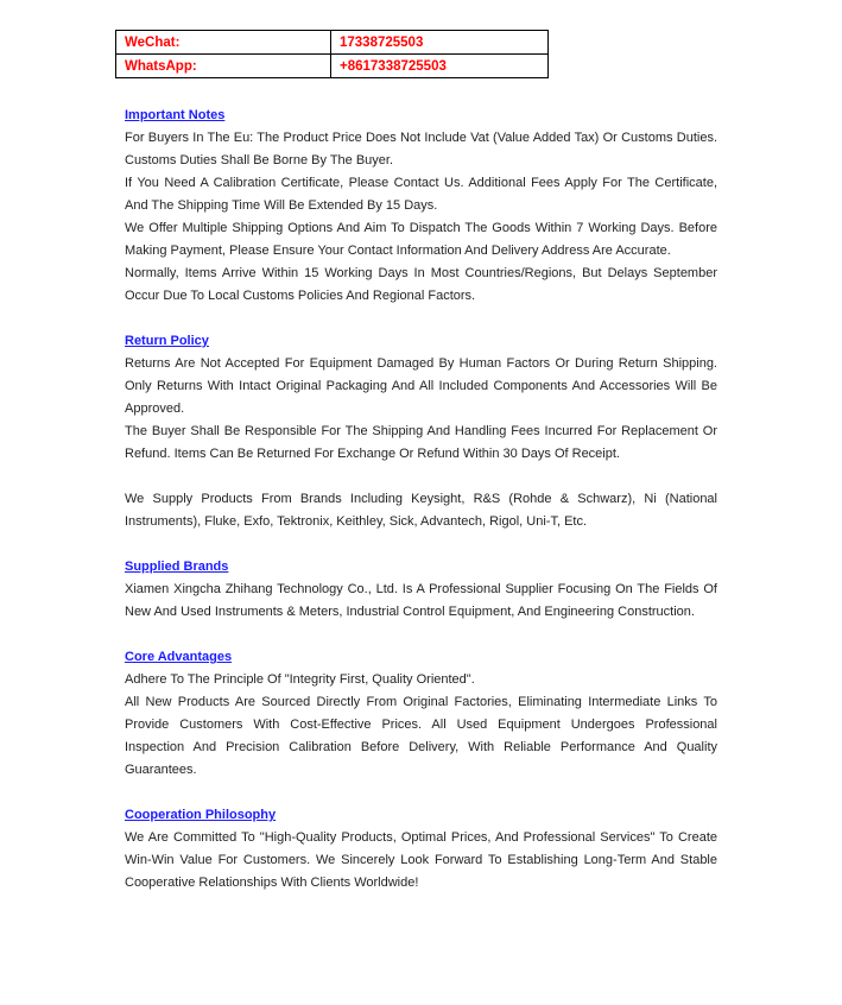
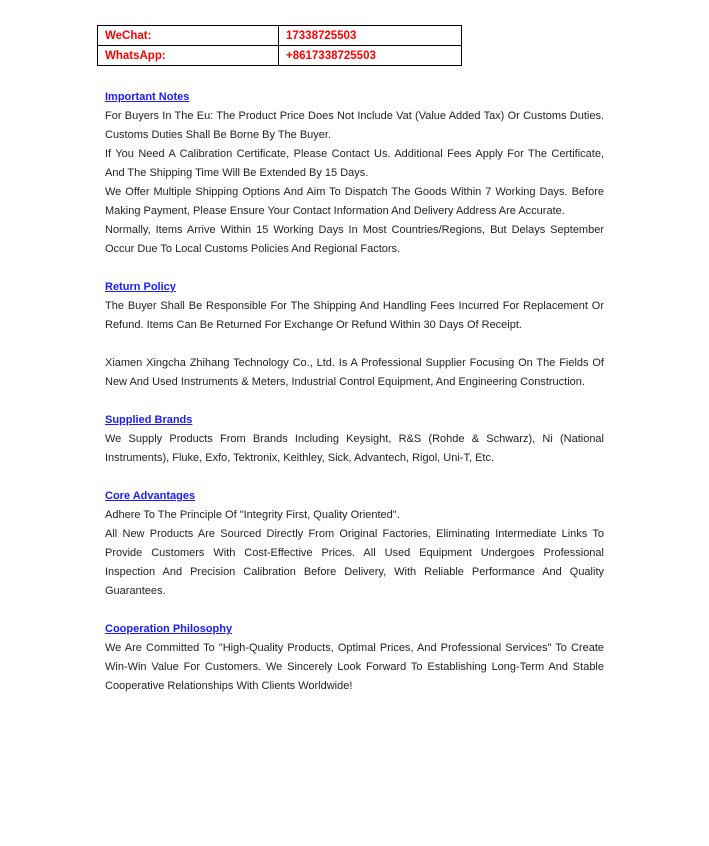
  WeChat:	17338725503
  WhatsApp:	+8617338725503
  Important Notes
  For Buyers In The Eu: The Product Price Does Not Include Vat (Value Added Tax) Or Customs Duties. Customs Duties Shall Be Borne By The Buyer.
  If You Need A Calibration Certificate, Please Contact Us. Additional Fees Apply For The Certificate, And The Shipping Time Will Be Extended By 15 Days.
  We Offer Multiple Shipping Options And Aim To Dispatch The Goods Within 7 Working Days. Before Making Payment, Please Ensure Your Contact Information And Delivery Address Are Accurate.
  Normally, Items Arrive Within 15 Working Days In Most Countries/Regions, But Delays September Occur Due To Local Customs Policies And Regional Factors.
  Return Policy
- Returns Are Not Accepted For Equipment Damaged By Human Factors Or During Return Shipping. Only Returns With Intact Original Packaging And All Included Components And Accessories Will Be Approved.
  The Buyer Shall Be Responsible For The Shipping And Handling Fees Incurred For Replacement Or Refund. Items Can Be Returned For Exchange Or Refund Within 30 Days Of Receipt.
- We Supply Products From Brands Including Keysight, R&S (Rohde & Schwarz), Ni (National Instruments), Fluke, Exfo, Tektronix, Keithley, Sick, Advantech, Rigol, Uni-T, Etc.
+ Xiamen Xingcha Zhihang Technology Co., Ltd. Is A Professional Supplier Focusing On The Fields Of New And Used Instruments & Meters, Industrial Control Equipment, And Engineering Construction.
  Supplied Brands
- Xiamen Xingcha Zhihang Technology Co., Ltd. Is A Professional Supplier Focusing On The Fields Of New And Used Instruments & Meters, Industrial Control Equipment, And Engineering Construction.
+ We Supply Products From Brands Including Keysight, R&S (Rohde & Schwarz), Ni (National Instruments), Fluke, Exfo, Tektronix, Keithley, Sick, Advantech, Rigol, Uni-T, Etc.
  Core Advantages
  Adhere To The Principle Of "Integrity First, Quality Oriented".
  All New Products Are Sourced Directly From Original Factories, Eliminating Intermediate Links To Provide Customers With Cost-Effective Prices. All Used Equipment Undergoes Professional Inspection And Precision Calibration Before Delivery, With Reliable Performance And Quality Guarantees.
  Cooperation Philosophy
  We Are Committed To "High-Quality Products, Optimal Prices, And Professional Services" To Create Win-Win Value For Customers. We Sincerely Look Forward To Establishing Long-Term And Stable Cooperative Relationships With Clients Worldwide!
